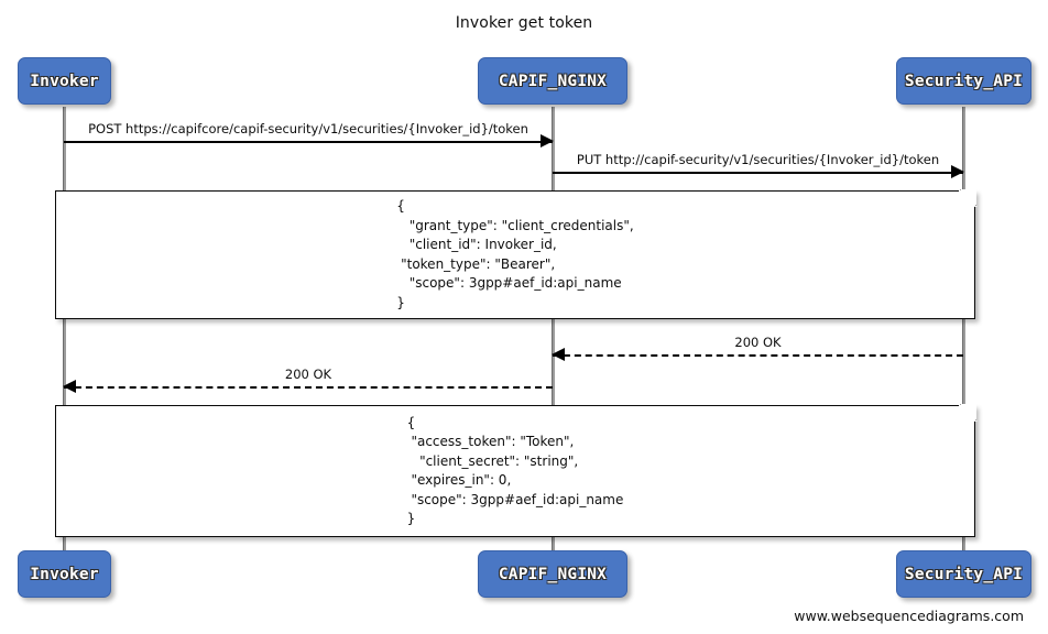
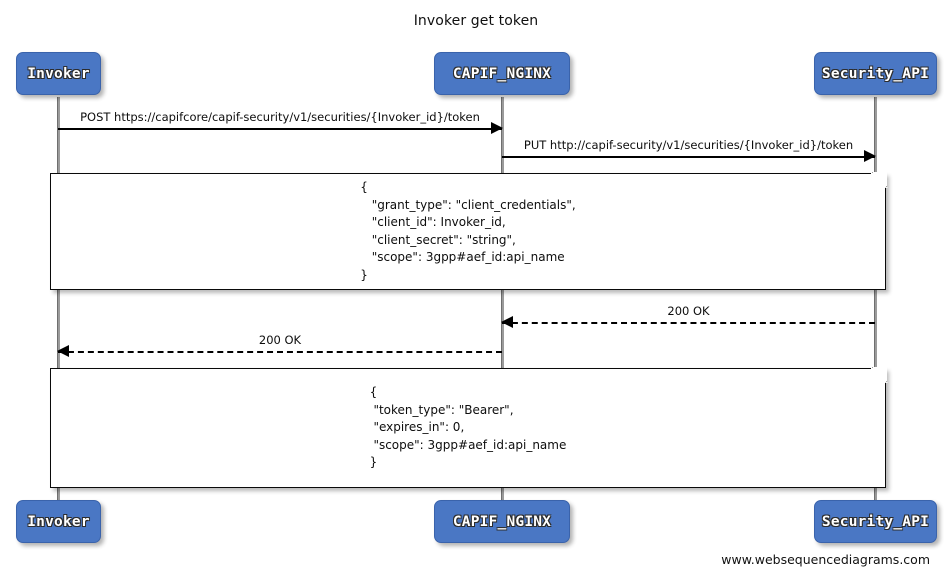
  Invoker get token
  Invoker
  CAPIF_NGINX
  Security_API
  POST https://capifcore/capif-security/v1/securities/{Invoker_id}/token
  PUT http://capif-security/v1/securities/{Invoker_id}/token
  {
  "grant_type": "client_credentials",
  "client_id": Invoker_id,
- "token_type": "Bearer",
+ "client_secret": "string",
  "scope": 3gpp#aef_id:api_name
  }
  200 OK
  200 OK
  {
- "access_token": "Token",
- "client_secret": "string",
+ "token_type": "Bearer",
  "expires_in": 0,
  "scope": 3gpp#aef_id:api_name
  }
  Invoker
  CAPIF_NGINX
  Security_API
  www.websequencediagrams.com
